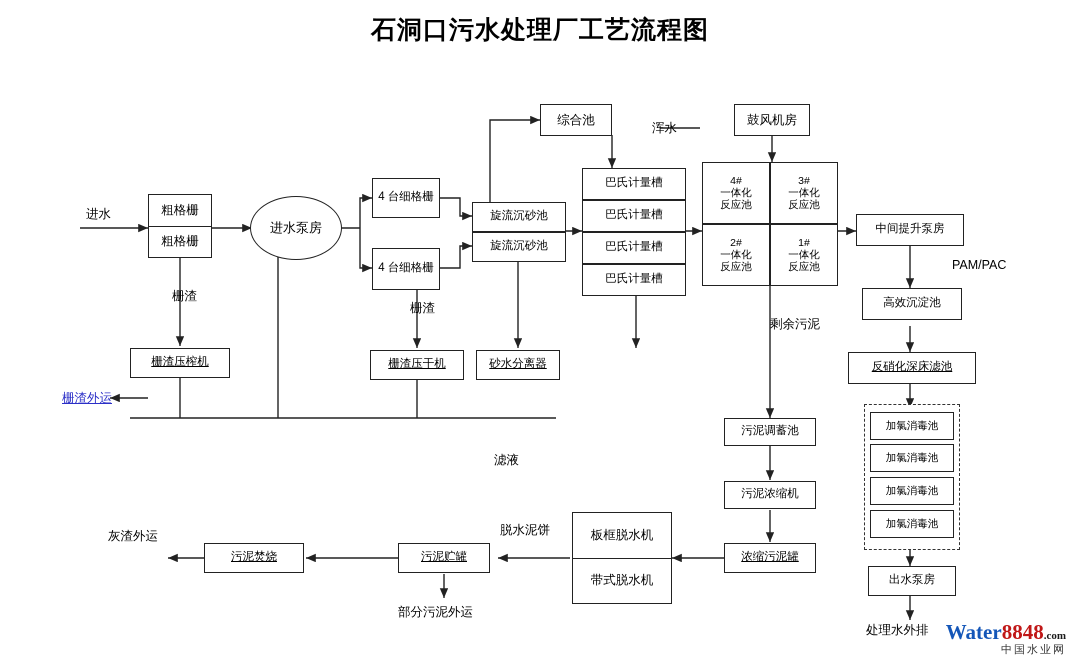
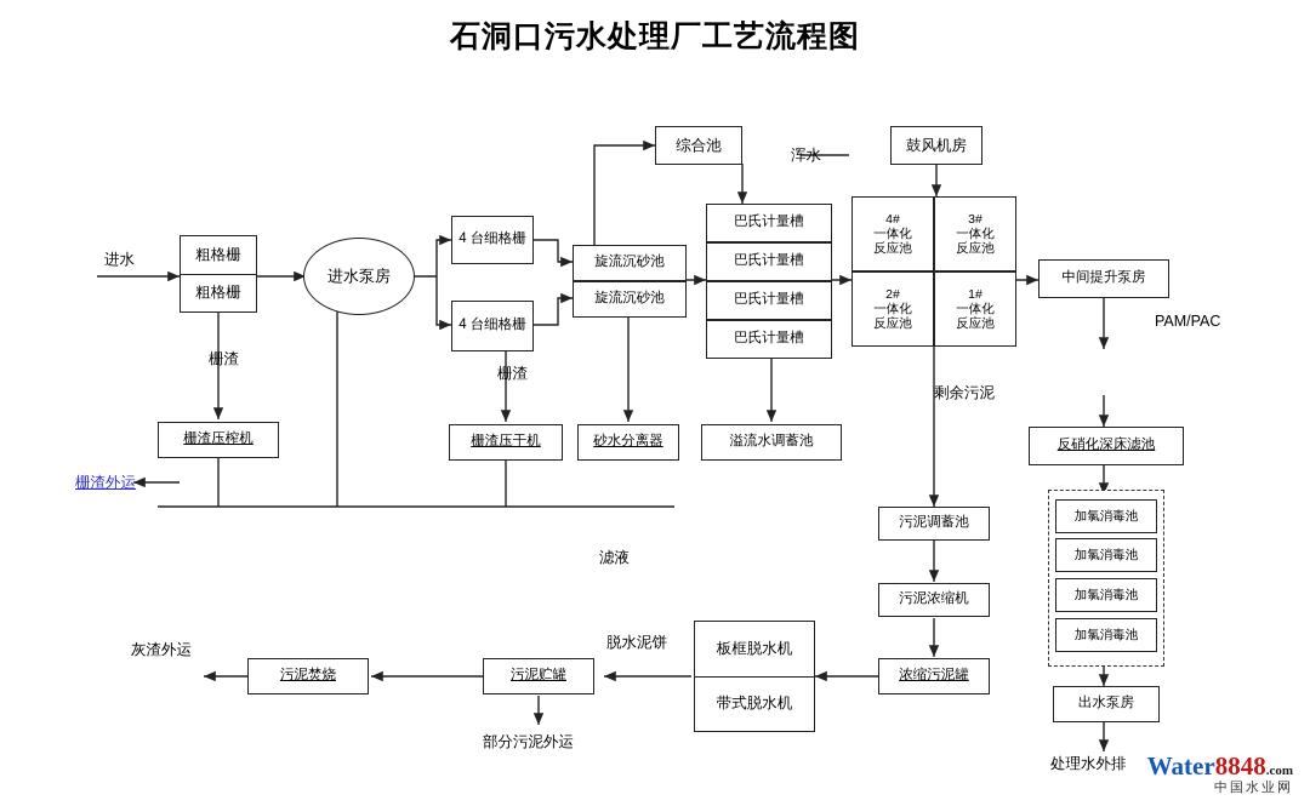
  石洞口污水处理厂工艺流程图
  进水
  浑水
  栅渣
  栅渣
  栅渣外运
  滤液
  剩余污泥
  PAM/PAC
  脱水泥饼
  灰渣外运
  部分污泥外运
  处理水外排
  粗格栅
  粗格栅
  进水泵房
  4 台细格栅
  4 台细格栅
  旋流沉砂池
  旋流沉砂池
  综合池
  鼓风机房
  巴氏计量槽
  巴氏计量槽
  巴氏计量槽
  巴氏计量槽
  4#
  一体化
  反应池
  3#
  一体化
  反应池
  2#
  一体化
  反应池
  1#
  一体化
  反应池
  中间提升泵房
- 高效沉淀池
  反硝化深床滤池
  加氯消毒池
  加氯消毒池
  加氯消毒池
  加氯消毒池
  出水泵房
  栅渣压榨机
  栅渣压干机
  砂水分离器
+ 溢流水调蓄池
  污泥调蓄池
  污泥浓缩机
  浓缩污泥罐
  板框脱水机
  带式脱水机
  污泥贮罐
  污泥焚烧
  Water8848.com
  中国水业网
